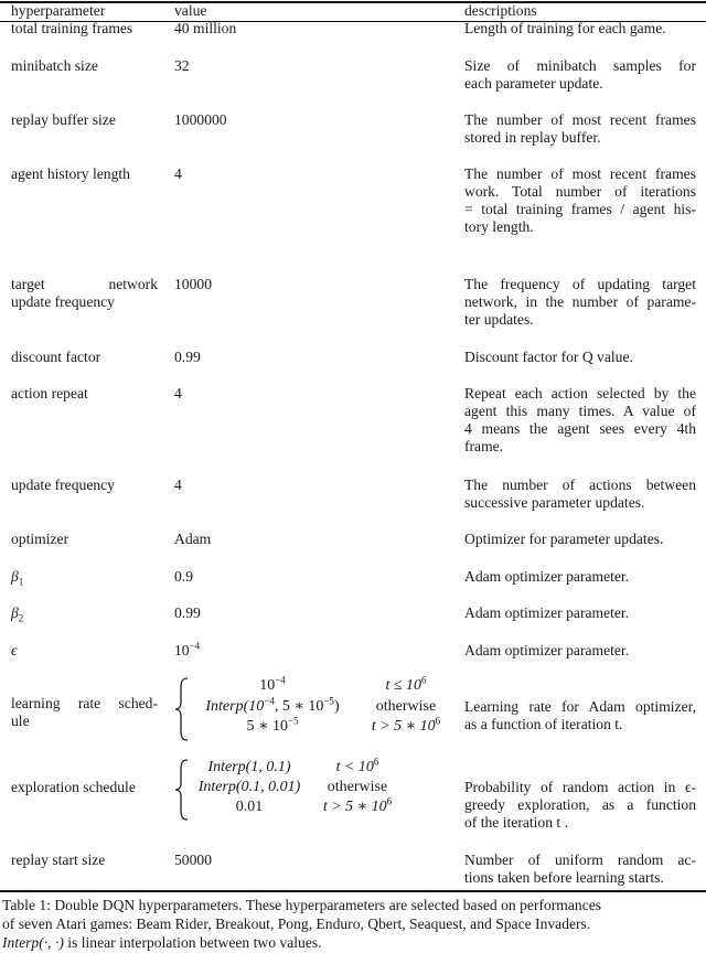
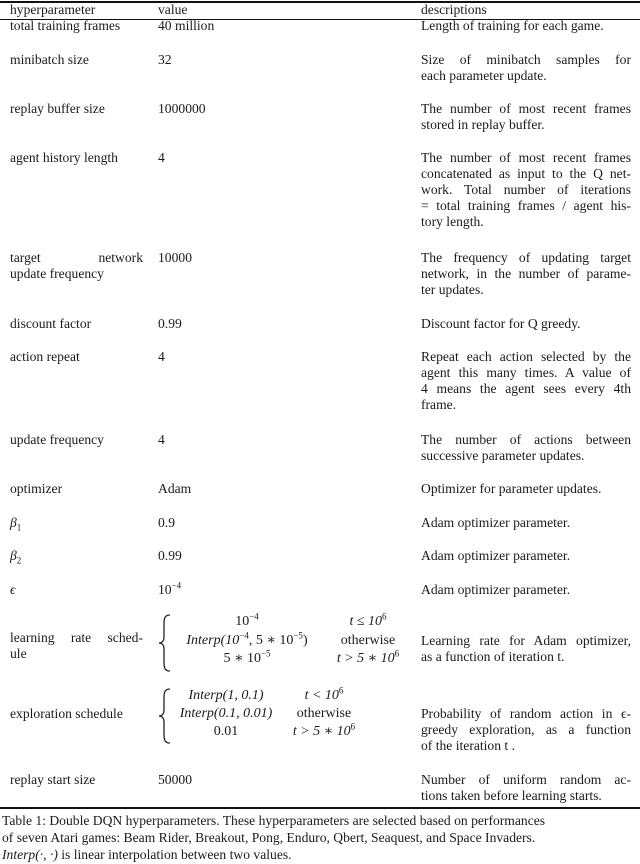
  hyperparameter
  value
  descriptions
  total training frames
  40 million
  Length of training for each game.
  minibatch size
  32
  Size of minibatch samples for
  each parameter update.
  replay buffer size
  1000000
  The number of most recent frames
  stored in replay buffer.
  agent history length
  4
  The number of most recent frames
+ concatenated as input to the Q net-
  work. Total number of iterations
  = total training frames / agent his-
  tory length.
  target network
  update frequency
  10000
  The frequency of updating target
  network, in the number of parame-
  ter updates.
  discount factor
  0.99
- Discount factor for Q value.
+ Discount factor for Q greedy.
  action repeat
  4
  Repeat each action selected by the
  agent this many times. A value of
  4 means the agent sees every 4th
  frame.
  update frequency
  4
  The number of actions between
  successive parameter updates.
  optimizer
  Adam
  Optimizer for parameter updates.
  β1
  0.9
  Adam optimizer parameter.
  β2
  0.99
  Adam optimizer parameter.
  ϵ
  10−4
  Adam optimizer parameter.
  learning rate sched-
  ule
  10−4
  t ≤ 106
  Interp(10−4, 5 ∗ 10−5)
  otherwise
  5 ∗ 10−5
  t > 5 ∗ 106
  Learning rate for Adam optimizer,
  as a function of iteration t.
  exploration schedule
  Interp(1, 0.1)
  t < 106
  Interp(0.1, 0.01)
  otherwise
  0.01
  t > 5 ∗ 106
  Probability of random action in ϵ-
  greedy exploration, as a function
  of the iteration t .
  replay start size
  50000
  Number of uniform random ac-
  tions taken before learning starts.
  Table 1: Double DQN hyperparameters. These hyperparameters are selected based on performances
  of seven Atari games: Beam Rider, Breakout, Pong, Enduro, Qbert, Seaquest, and Space Invaders.
  Interp(·, ·) is linear interpolation between two values.
